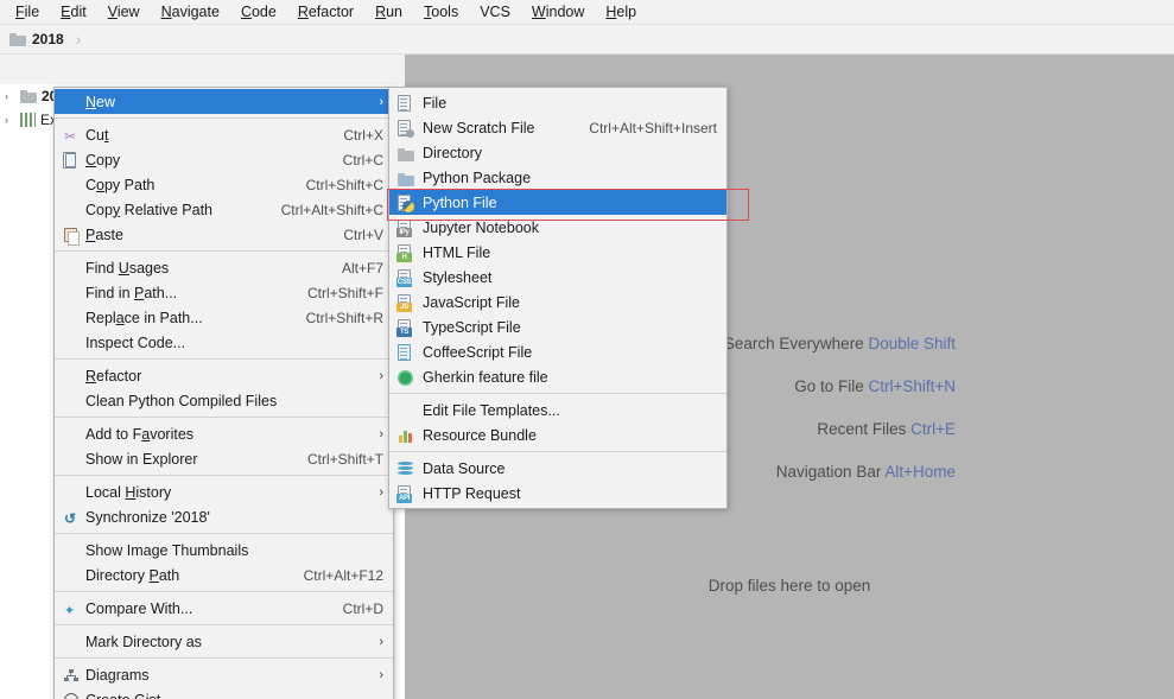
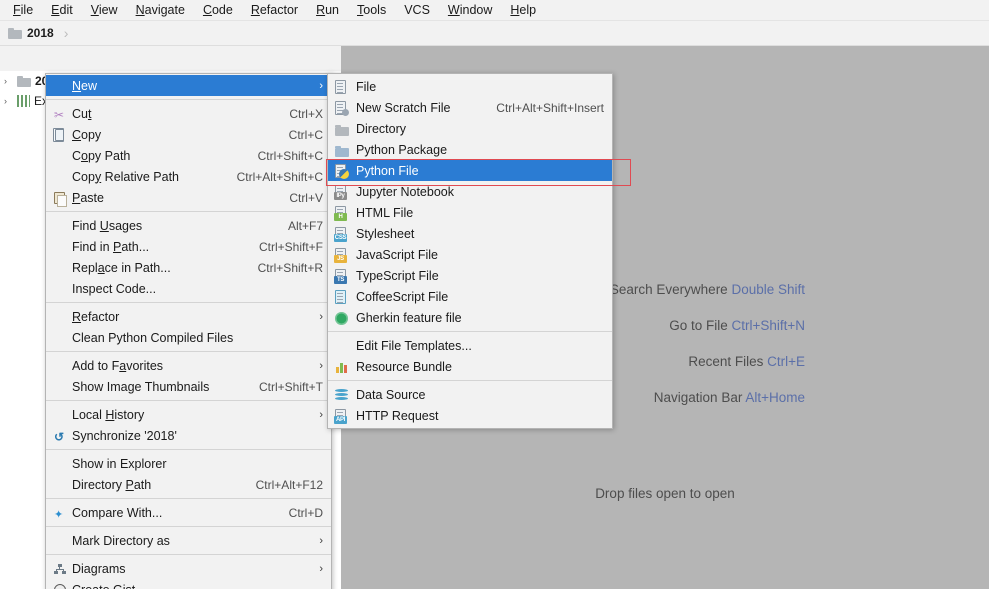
  File
  Edit
  View
  Navigate
  Code
  Refactor
  Run
  Tools
  VCS
  Window
  Help
  2018
  ›
  Search Everywhere Double Shift
  Go to File Ctrl+Shift+N
  Recent Files Ctrl+E
  Navigation Bar Alt+Home
- Drop files here to open
+ Drop files open to open
  ›
  ›
  New
  ›
  ✂
  Cut
  Ctrl+X
  Copy
  Ctrl+C
  Copy Path
  Ctrl+Shift+C
  Copy Relative Path
  Ctrl+Alt+Shift+C
  Paste
  Ctrl+V
  Find Usages
  Alt+F7
  Find in Path...
  Ctrl+Shift+F
  Replace in Path...
  Ctrl+Shift+R
  Inspect Code...
  Refactor
  ›
  Clean Python Compiled Files
  Add to Favorites
  ›
- Show in Explorer
+ Show Image Thumbnails
  Ctrl+Shift+T
  Local History
  ›
  ↺
  Synchronize '2018'
- Show Image Thumbnails
+ Show in Explorer
  Directory Path
  Ctrl+Alt+F12
  ✦
  Compare With...
  Ctrl+D
  Mark Directory as
  ›
  Diagrams
  ›
  File
  New Scratch File
  Ctrl+Alt+Shift+Insert
  Directory
  Python Package
  Python File
  Jupyter Notebook
  HTML File
  Stylesheet
  JavaScript File
  TypeScript File
  CoffeeScript File
  Gherkin feature file
  Edit File Templates...
  Resource Bundle
  Data Source
  HTTP Request
